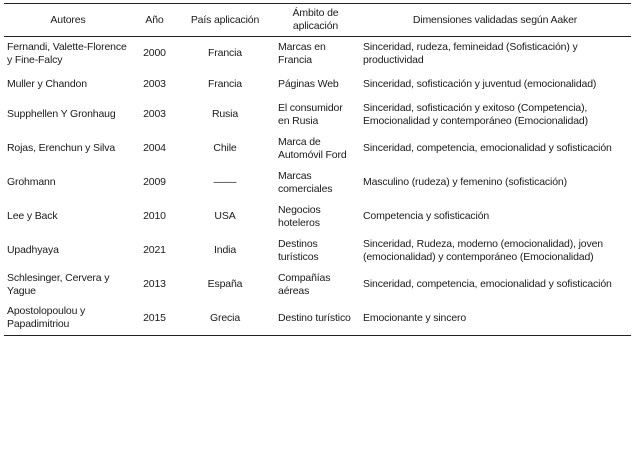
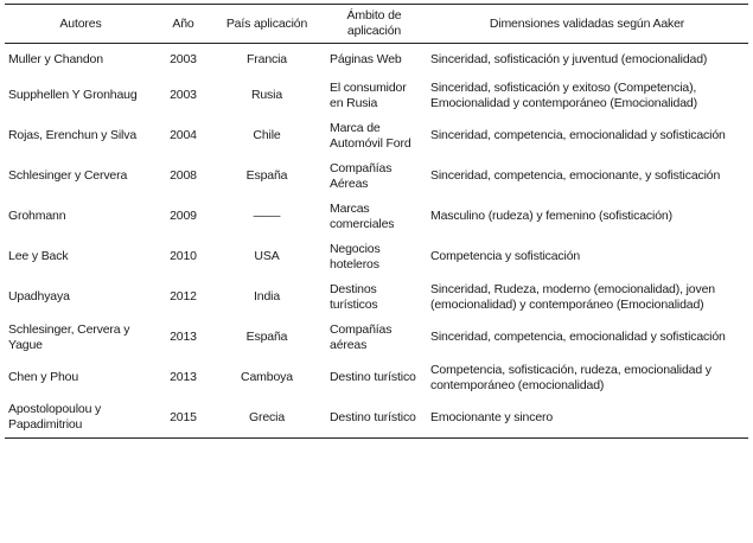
  Autores	Año	País aplicación	Ámbito de aplicación	Dimensiones validadas según Aaker
- Fernandi, Valette-Florence y Fine-Falcy	2000	Francia	Marcas en Francia	Sinceridad, rudeza, femineidad (Sofisticación) y productividad
  Muller y Chandon	2003	Francia	Páginas Web	Sinceridad, sofisticación y juventud (emocionalidad)
  Supphellen Y Gronhaug	2003	Rusia	El consumidor en Rusia	Sinceridad, sofisticación y exitoso (Competencia), Emocionalidad y contemporáneo (Emocionalidad)
  Rojas, Erenchun y Silva	2004	Chile	Marca de Automóvil Ford	Sinceridad, competencia, emocionalidad y sofisticación
+ Schlesinger y Cervera	2008	España	Compañías Aéreas	Sinceridad, competencia, emocionante, y sofisticación
  Grohmann	2009	––––	Marcas comerciales	Masculino (rudeza) y femenino (sofisticación)
  Lee y Back	2010	USA	Negocios hoteleros	Competencia y sofisticación
- Upadhyaya	2021	India	Destinos turísticos	Sinceridad, Rudeza, moderno (emocionalidad), joven (emocionalidad) y contemporáneo (Emocionalidad)
+ Upadhyaya	2012	India	Destinos turísticos	Sinceridad, Rudeza, moderno (emocionalidad), joven (emocionalidad) y contemporáneo (Emocionalidad)
  Schlesinger, Cervera y Yague	2013	España	Compañías aéreas	Sinceridad, competencia, emocionalidad y sofisticación
+ Chen y Phou	2013	Camboya	Destino turístico	Competencia, sofisticación, rudeza, emocionalidad y contemporáneo (emocionalidad)
  Apostolopoulou y Papadimitriou	2015	Grecia	Destino turístico	Emocionante y sincero
